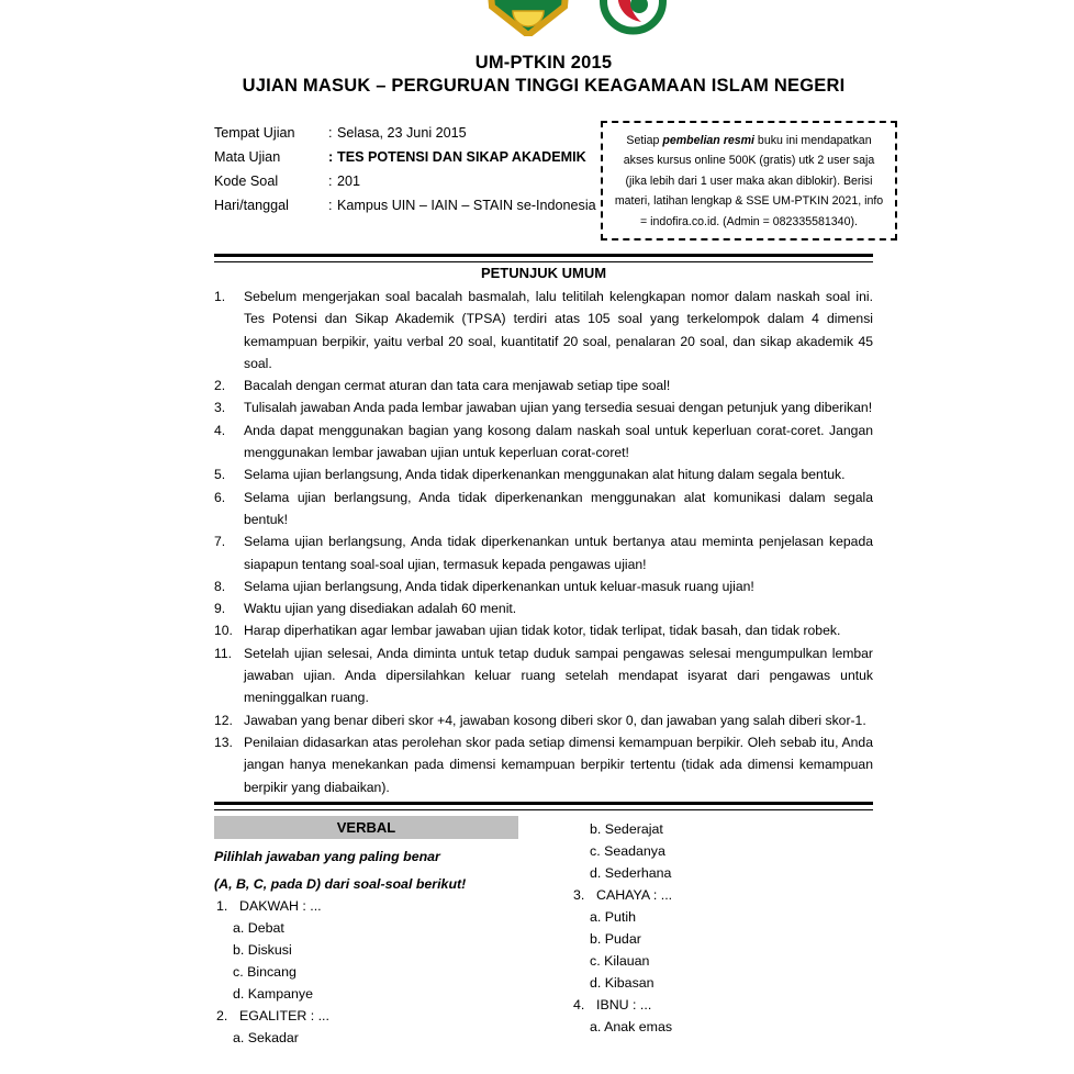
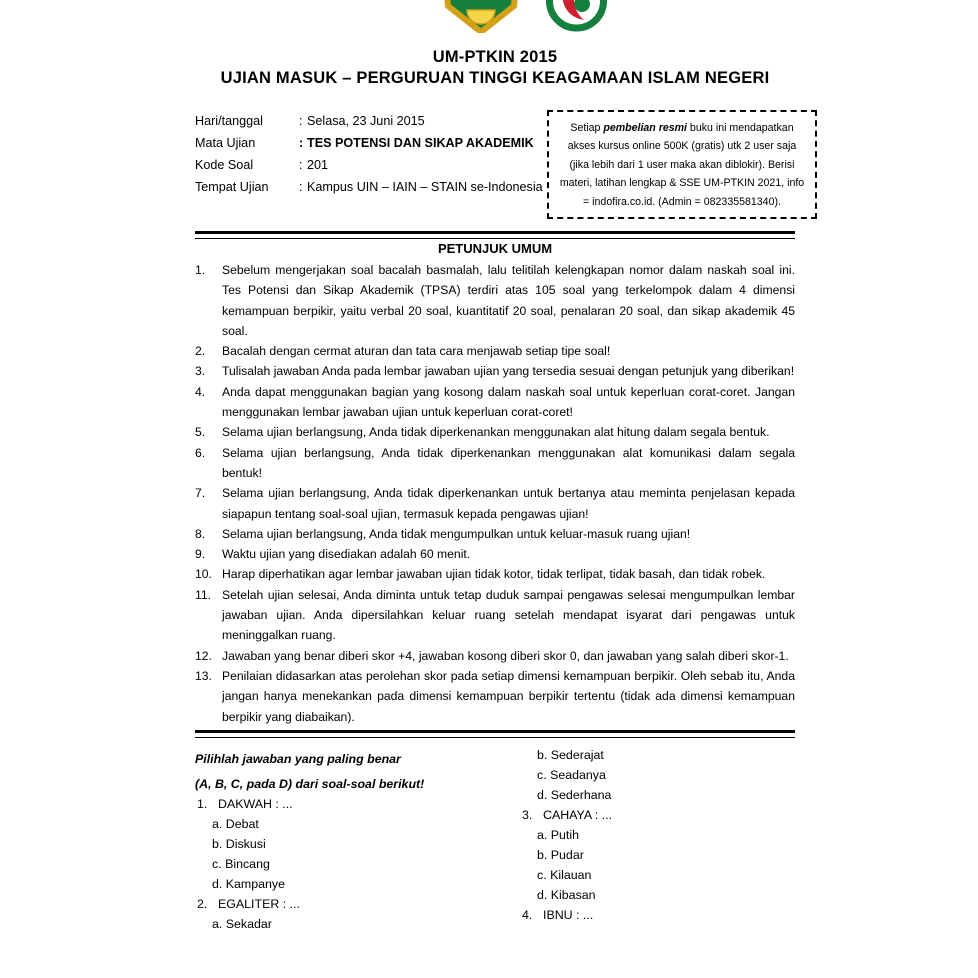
  UM-PTKIN 2015
  UJIAN MASUK – PERGURUAN TINGGI KEAGAMAAN ISLAM NEGERI
- Tempat Ujian
+ Hari/tanggal
  :
  Selasa, 23 Juni 2015
  Mata Ujian
  :
  TES POTENSI DAN SIKAP AKADEMIK
  Kode Soal
  :
  201
- Hari/tanggal
+ Tempat Ujian
  :
  Kampus UIN – IAIN – STAIN se-Indonesia
  Setiap pembelian resmi buku ini mendapatkan akses kursus online 500K (gratis) utk 2 user saja (jika lebih dari 1 user maka akan diblokir). Berisi materi, latihan lengkap & SSE UM-PTKIN 2021, info = indofira.co.id. (Admin = 082335581340).
  PETUNJUK UMUM
  1.
  Sebelum mengerjakan soal bacalah basmalah, lalu telitilah kelengkapan nomor dalam naskah soal ini. Tes Potensi dan Sikap Akademik (TPSA) terdiri atas 105 soal yang terkelompok dalam 4 dimensi kemampuan berpikir, yaitu verbal 20 soal, kuantitatif 20 soal, penalaran 20 soal, dan sikap akademik 45 soal.
  2.
  Bacalah dengan cermat aturan dan tata cara menjawab setiap tipe soal!
  3.
  Tulisalah jawaban Anda pada lembar jawaban ujian yang tersedia sesuai dengan petunjuk yang diberikan!
  4.
  Anda dapat menggunakan bagian yang kosong dalam naskah soal untuk keperluan corat-coret. Jangan menggunakan lembar jawaban ujian untuk keperluan corat-coret!
  5.
  Selama ujian berlangsung, Anda tidak diperkenankan menggunakan alat hitung dalam segala bentuk.
  6.
  Selama ujian berlangsung, Anda tidak diperkenankan menggunakan alat komunikasi dalam segala bentuk!
  7.
  Selama ujian berlangsung, Anda tidak diperkenankan untuk bertanya atau meminta penjelasan kepada siapapun tentang soal-soal ujian, termasuk kepada pengawas ujian!
  8.
- Selama ujian berlangsung, Anda tidak diperkenankan untuk keluar-masuk ruang ujian!
+ Selama ujian berlangsung, Anda tidak mengumpulkan untuk keluar-masuk ruang ujian!
  9.
  Waktu ujian yang disediakan adalah 60 menit.
  10.
  Harap diperhatikan agar lembar jawaban ujian tidak kotor, tidak terlipat, tidak basah, dan tidak robek.
  11.
  Setelah ujian selesai, Anda diminta untuk tetap duduk sampai pengawas selesai mengumpulkan lembar jawaban ujian. Anda dipersilahkan keluar ruang setelah mendapat isyarat dari pengawas untuk meninggalkan ruang.
  12.
  Jawaban yang benar diberi skor +4, jawaban kosong diberi skor 0, dan jawaban yang salah diberi skor-1.
  13.
  Penilaian didasarkan atas perolehan skor pada setiap dimensi kemampuan berpikir. Oleh sebab itu, Anda jangan hanya menekankan pada dimensi kemampuan berpikir tertentu (tidak ada dimensi kemampuan berpikir yang diabaikan).
- VERBAL
  Pilihlah jawaban yang paling benar
  (A, B, C, pada D) dari soal-soal berikut!
  1.
  DAKWAH : ...
  a. Debat
  b. Diskusi
  c. Bincang
  d. Kampanye
  2.
  EGALITER : ...
  a. Sekadar
  b. Sederajat
  c. Seadanya
  d. Sederhana
  3.
  CAHAYA : ...
  a. Putih
  b. Pudar
  c. Kilauan
  d. Kibasan
  4.
  IBNU : ...
- a. Anak emas
